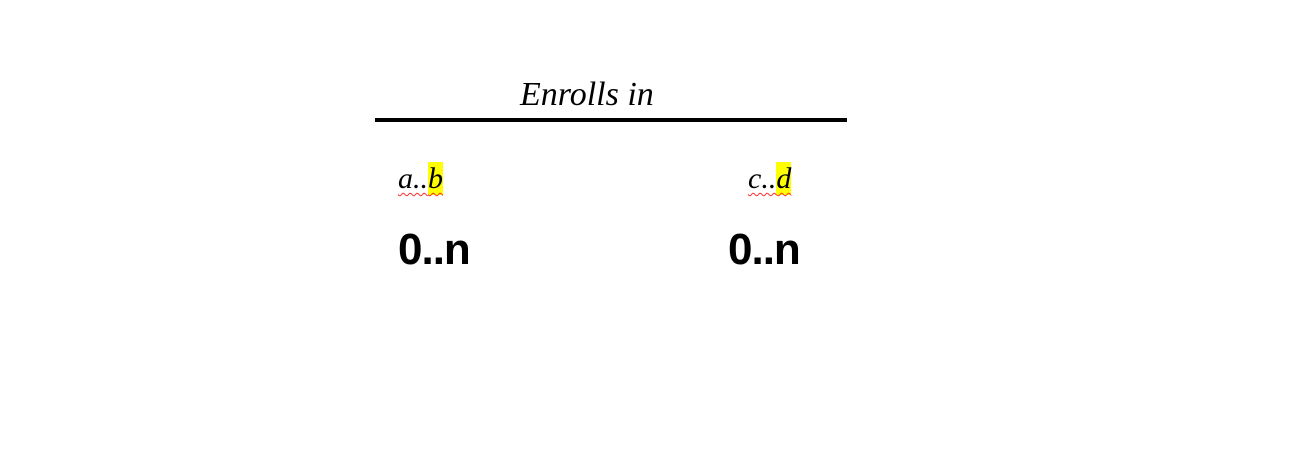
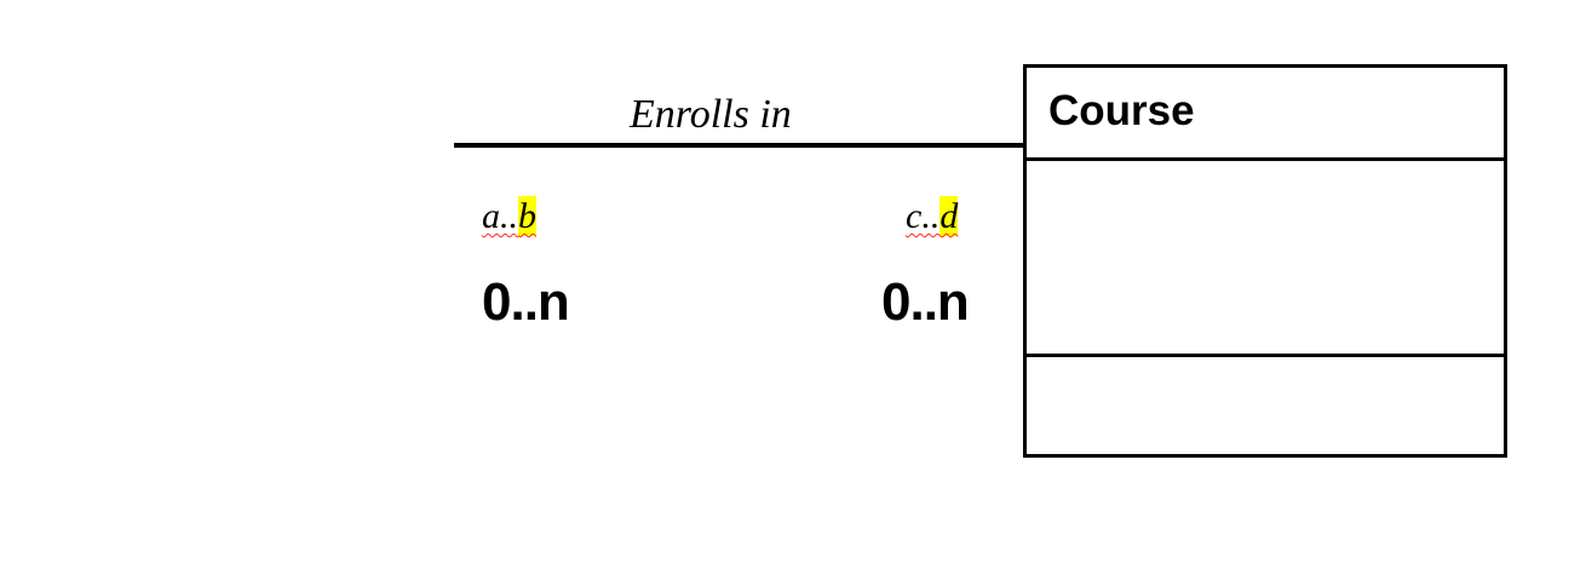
+ Course
  Enrolls in
  a..b
  0..n
  c..d
  0..n
